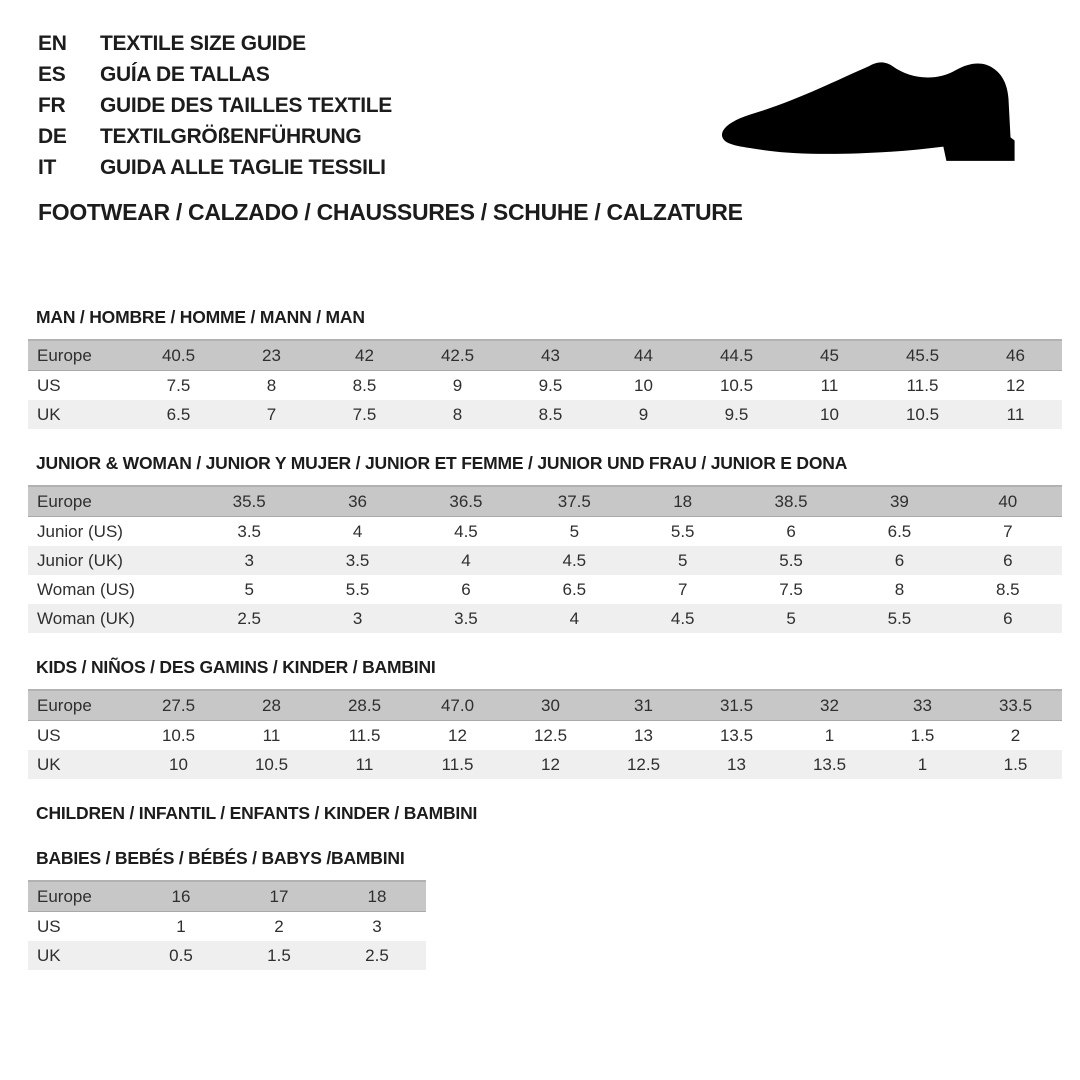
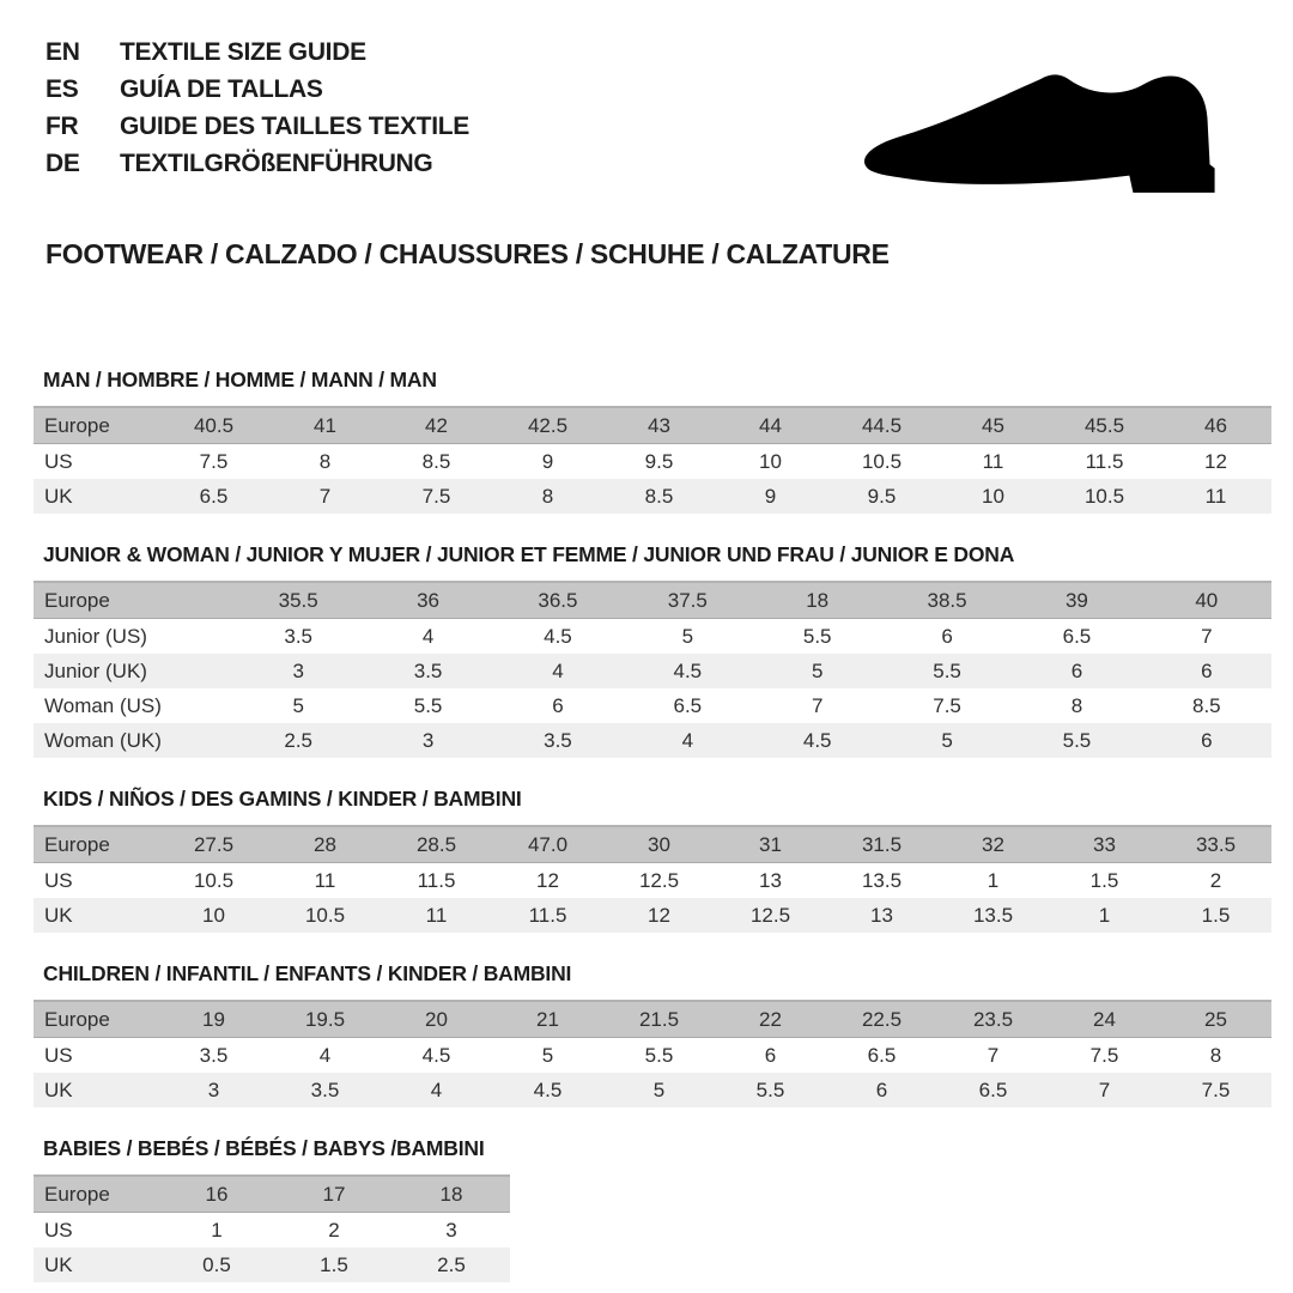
  EN
  TEXTILE SIZE GUIDE
  ES
  GUÍA DE TALLAS
  FR
  GUIDE DES TAILLES TEXTILE
  DE
  TEXTILGRÖßENFÜHRUNG
- IT
- GUIDA ALLE TAGLIE TESSILI
  FOOTWEAR / CALZADO / CHAUSSURES / SCHUHE / CALZATURE
  MAN / HOMBRE / HOMME / MANN / MAN
- Europe	40.5	23	42	42.5	43	44	44.5	45	45.5	46
+ Europe	40.5	41	42	42.5	43	44	44.5	45	45.5	46
  US	7.5	8	8.5	9	9.5	10	10.5	11	11.5	12
  UK	6.5	7	7.5	8	8.5	9	9.5	10	10.5	11
  JUNIOR & WOMAN / JUNIOR Y MUJER / JUNIOR ET FEMME / JUNIOR UND FRAU / JUNIOR E DONA
  Europe	35.5	36	36.5	37.5	18	38.5	39	40
  Junior (US)	3.5	4	4.5	5	5.5	6	6.5	7
  Junior (UK)	3	3.5	4	4.5	5	5.5	6	6
  Woman (US)	5	5.5	6	6.5	7	7.5	8	8.5
  Woman (UK)	2.5	3	3.5	4	4.5	5	5.5	6
  KIDS / NIÑOS / DES GAMINS / KINDER / BAMBINI
  Europe	27.5	28	28.5	47.0	30	31	31.5	32	33	33.5
  US	10.5	11	11.5	12	12.5	13	13.5	1	1.5	2
  UK	10	10.5	11	11.5	12	12.5	13	13.5	1	1.5
  CHILDREN / INFANTIL / ENFANTS / KINDER / BAMBINI
+ Europe	19	19.5	20	21	21.5	22	22.5	23.5	24	25
+ US	3.5	4	4.5	5	5.5	6	6.5	7	7.5	8
+ UK	3	3.5	4	4.5	5	5.5	6	6.5	7	7.5
  BABIES / BEBÉS / BÉBÉS / BABYS /BAMBINI
  Europe	16	17	18
  US	1	2	3
  UK	0.5	1.5	2.5
